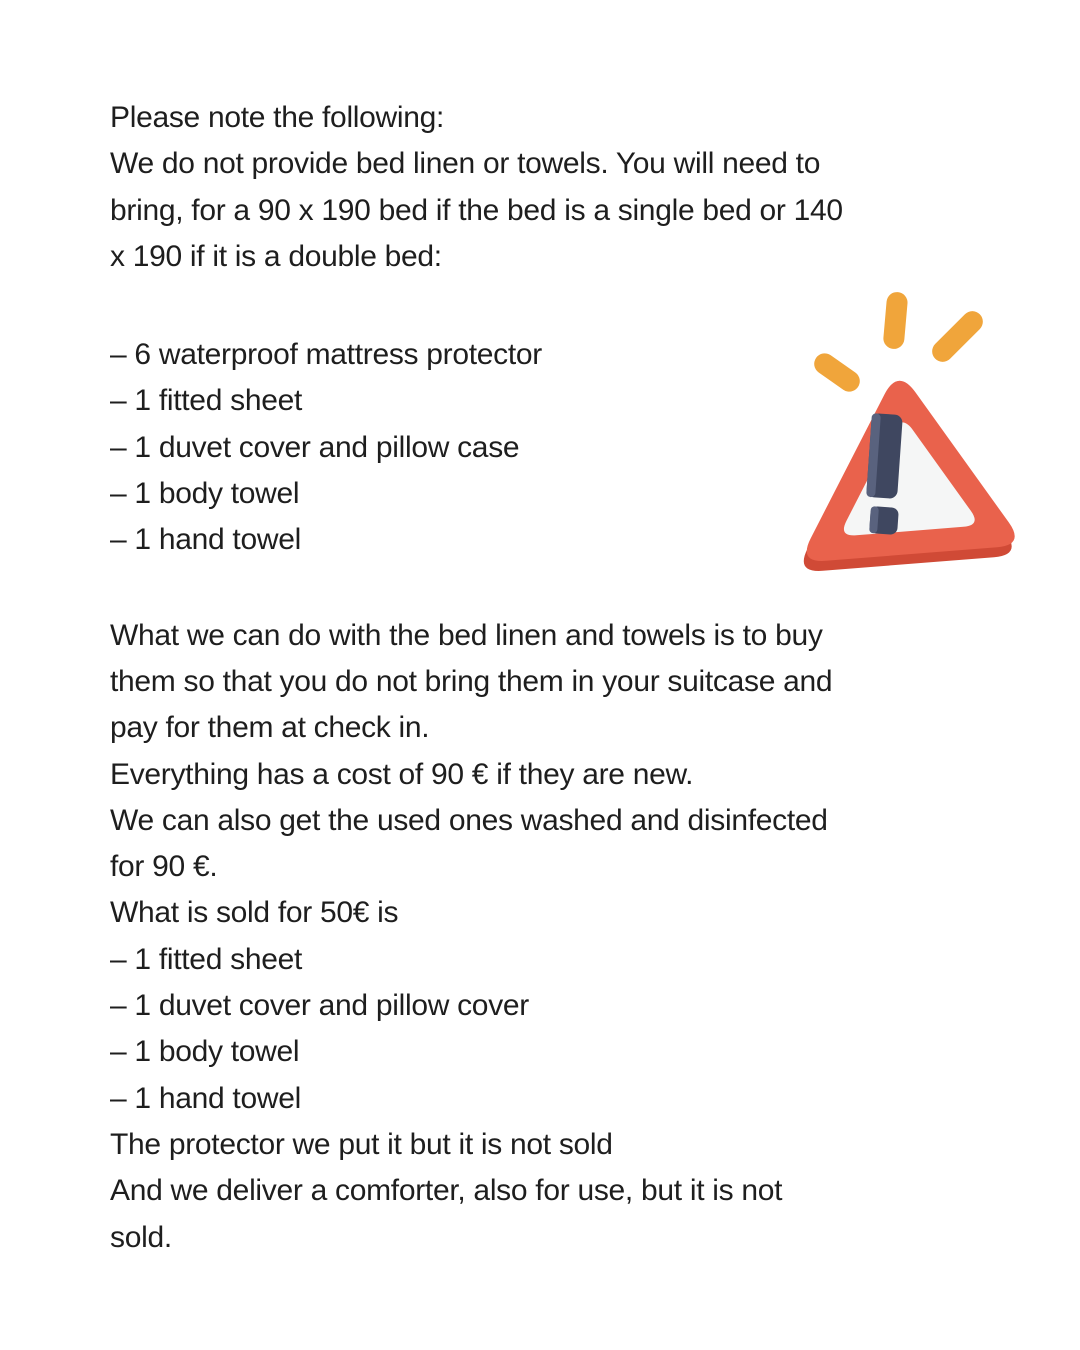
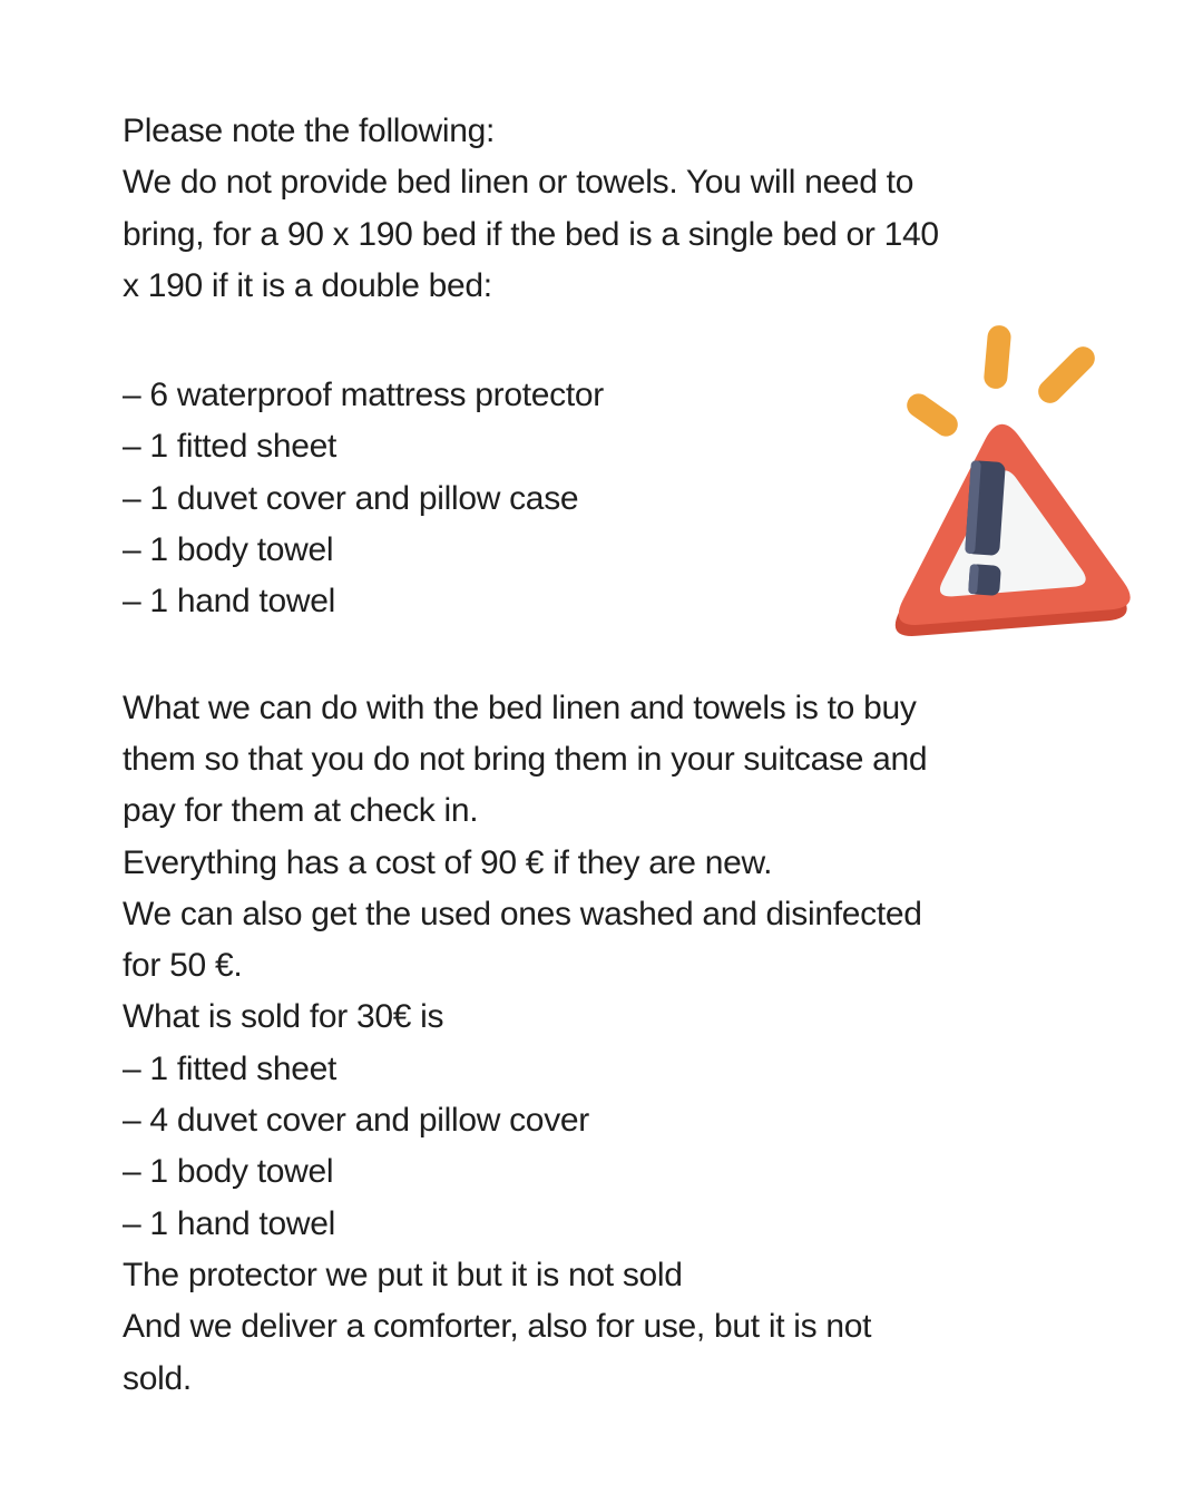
  Please note the following:
  We do not provide bed linen or towels. You will need to
  bring, for a 90 x 190 bed if the bed is a single bed or 140
  x 190 if it is a double bed:
  – 6 waterproof mattress protector
  – 1 fitted sheet
  – 1 duvet cover and pillow case
  – 1 body towel
  – 1 hand towel
  What we can do with the bed linen and towels is to buy
  them so that you do not bring them in your suitcase and
  pay for them at check in.
  Everything has a cost of 90 € if they are new.
  We can also get the used ones washed and disinfected
- for 90 €.
+ for 50 €.
- What is sold for 50€ is
+ What is sold for 30€ is
  – 1 fitted sheet
- – 1 duvet cover and pillow cover
+ – 4 duvet cover and pillow cover
  – 1 body towel
  – 1 hand towel
  The protector we put it but it is not sold
  And we deliver a comforter, also for use, but it is not
  sold.
